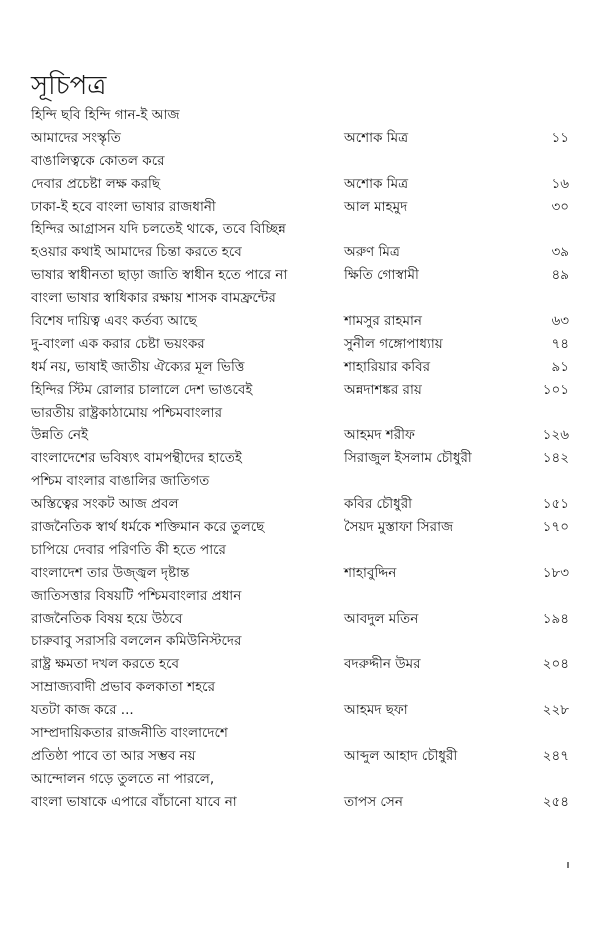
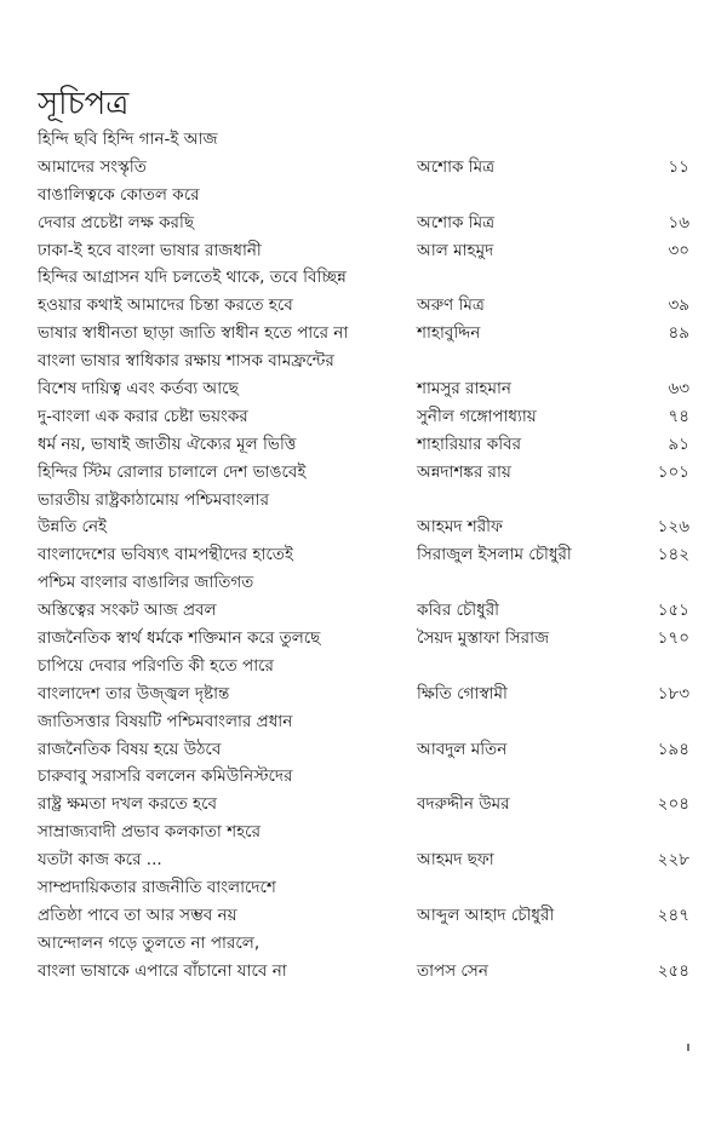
  সূচিপত্র
  হিন্দি ছবি হিন্দি গান-ই আজ
  আমাদের সংস্কৃতি
  অশোক মিত্র
  ১১
  বাঙালিত্বকে কোতল করে
  দেবার প্রচেষ্টা লক্ষ করছি
  অশোক মিত্র
  ১৬
  ঢাকা-ই হবে বাংলা ভাষার রাজধানী
  আল মাহমুদ
  ৩০
  হিন্দির আগ্রাসন যদি চলতেই থাকে, তবে বিচ্ছিন্ন
  হওয়ার কথাই আমাদের চিন্তা করতে হবে
  অরুণ মিত্র
  ৩৯
  ভাষার স্বাধীনতা ছাড়া জাতি স্বাধীন হতে পারে না
- ক্ষিতি গোস্বামী
+ শাহাবুদ্দিন
  ৪৯
  বাংলা ভাষার স্বাধিকার রক্ষায় শাসক বামফ্রন্টের
  বিশেষ দায়িত্ব এবং কর্তব্য আছে
  শামসুর রাহমান
  ৬৩
  দু-বাংলা এক করার চেষ্টা ভয়ংকর
  সুনীল গঙ্গোপাধ্যায়
  ৭৪
  ধর্ম নয়, ভাষাই জাতীয় ঐক্যের মূল ভিত্তি
  শাহারিয়ার কবির
  ৯১
  হিন্দির স্টিম রোলার চালালে দেশ ভাঙবেই
  অন্নদাশঙ্কর রায়
  ১০১
  ভারতীয় রাষ্ট্রকাঠামোয় পশ্চিমবাংলার
  উন্নতি নেই
  আহমদ শরীফ
  ১২৬
  বাংলাদেশের ভবিষ্যৎ বামপন্থীদের হাতেই
  সিরাজুল ইসলাম চৌধুরী
  ১৪২
  পশ্চিম বাংলার বাঙালির জাতিগত
  অস্তিত্বের সংকট আজ প্রবল
  কবির চৌধুরী
  ১৫১
  রাজনৈতিক স্বার্থ ধর্মকে শক্তিমান করে তুলছে
  সৈয়দ মুস্তাফা সিরাজ
  ১৭০
  চাপিয়ে দেবার পরিণতি কী হতে পারে
  বাংলাদেশ তার উজ্জ্বল দৃষ্টান্ত
- শাহাবুদ্দিন
+ ক্ষিতি গোস্বামী
  ১৮৩
  জাতিসত্তার বিষয়টি পশ্চিমবাংলার প্রধান
  রাজনৈতিক বিষয় হয়ে উঠবে
  আবদুল মতিন
  ১৯৪
  চারুবাবু সরাসরি বললেন কমিউনিস্টদের
  রাষ্ট্র ক্ষমতা দখল করতে হবে
  বদরুদ্দীন উমর
  ২০৪
  সাম্রাজ্যবাদী প্রভাব কলকাতা শহরে
  যতটা কাজ করে ...
  আহমদ ছফা
  ২২৮
  সাম্প্রদায়িকতার রাজনীতি বাংলাদেশে
  প্রতিষ্ঠা পাবে তা আর সম্ভব নয়
  আব্দুল আহাদ চৌধুরী
  ২৪৭
  আন্দোলন গড়ে তুলতে না পারলে,
  বাংলা ভাষাকে এপারে বাঁচানো যাবে না
  তাপস সেন
  ২৫৪
